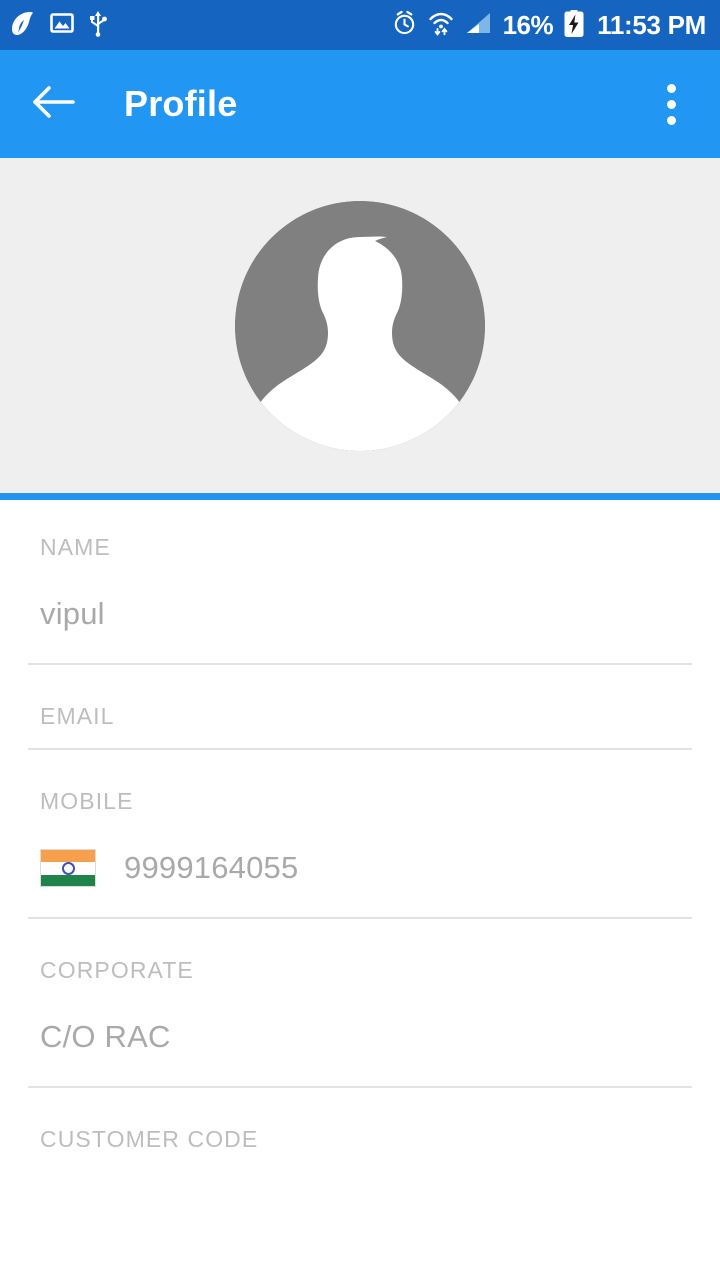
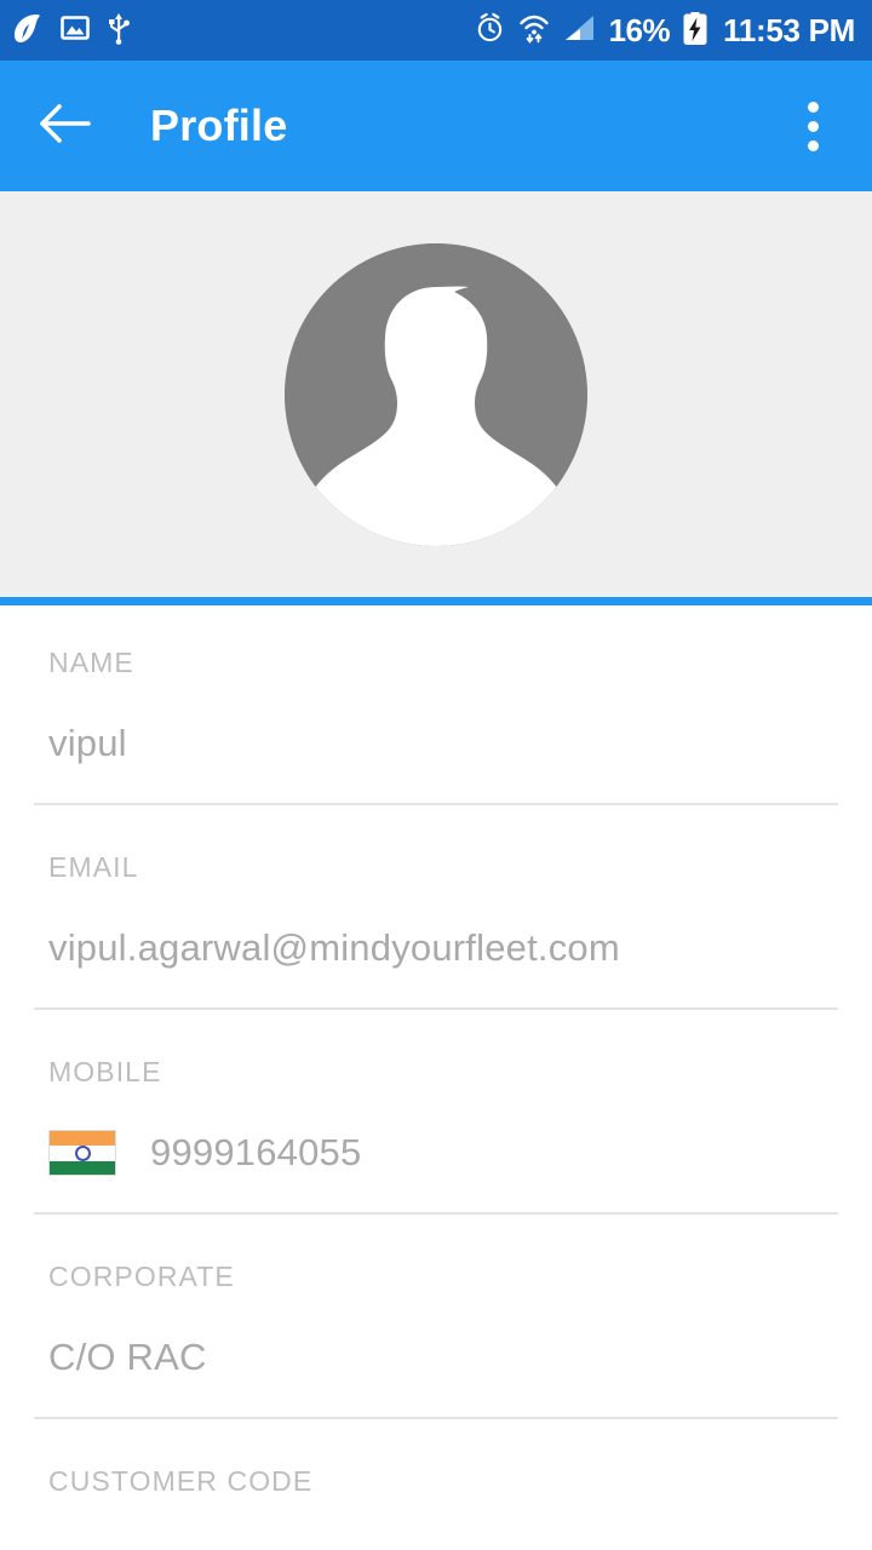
  16%
  11:53 PM
  Profile
  NAME
  vipul
  EMAIL
+ vipul.agarwal@mindyourfleet.com
  MOBILE
  9999164055
  CORPORATE
  C/O RAC
  CUSTOMER CODE
